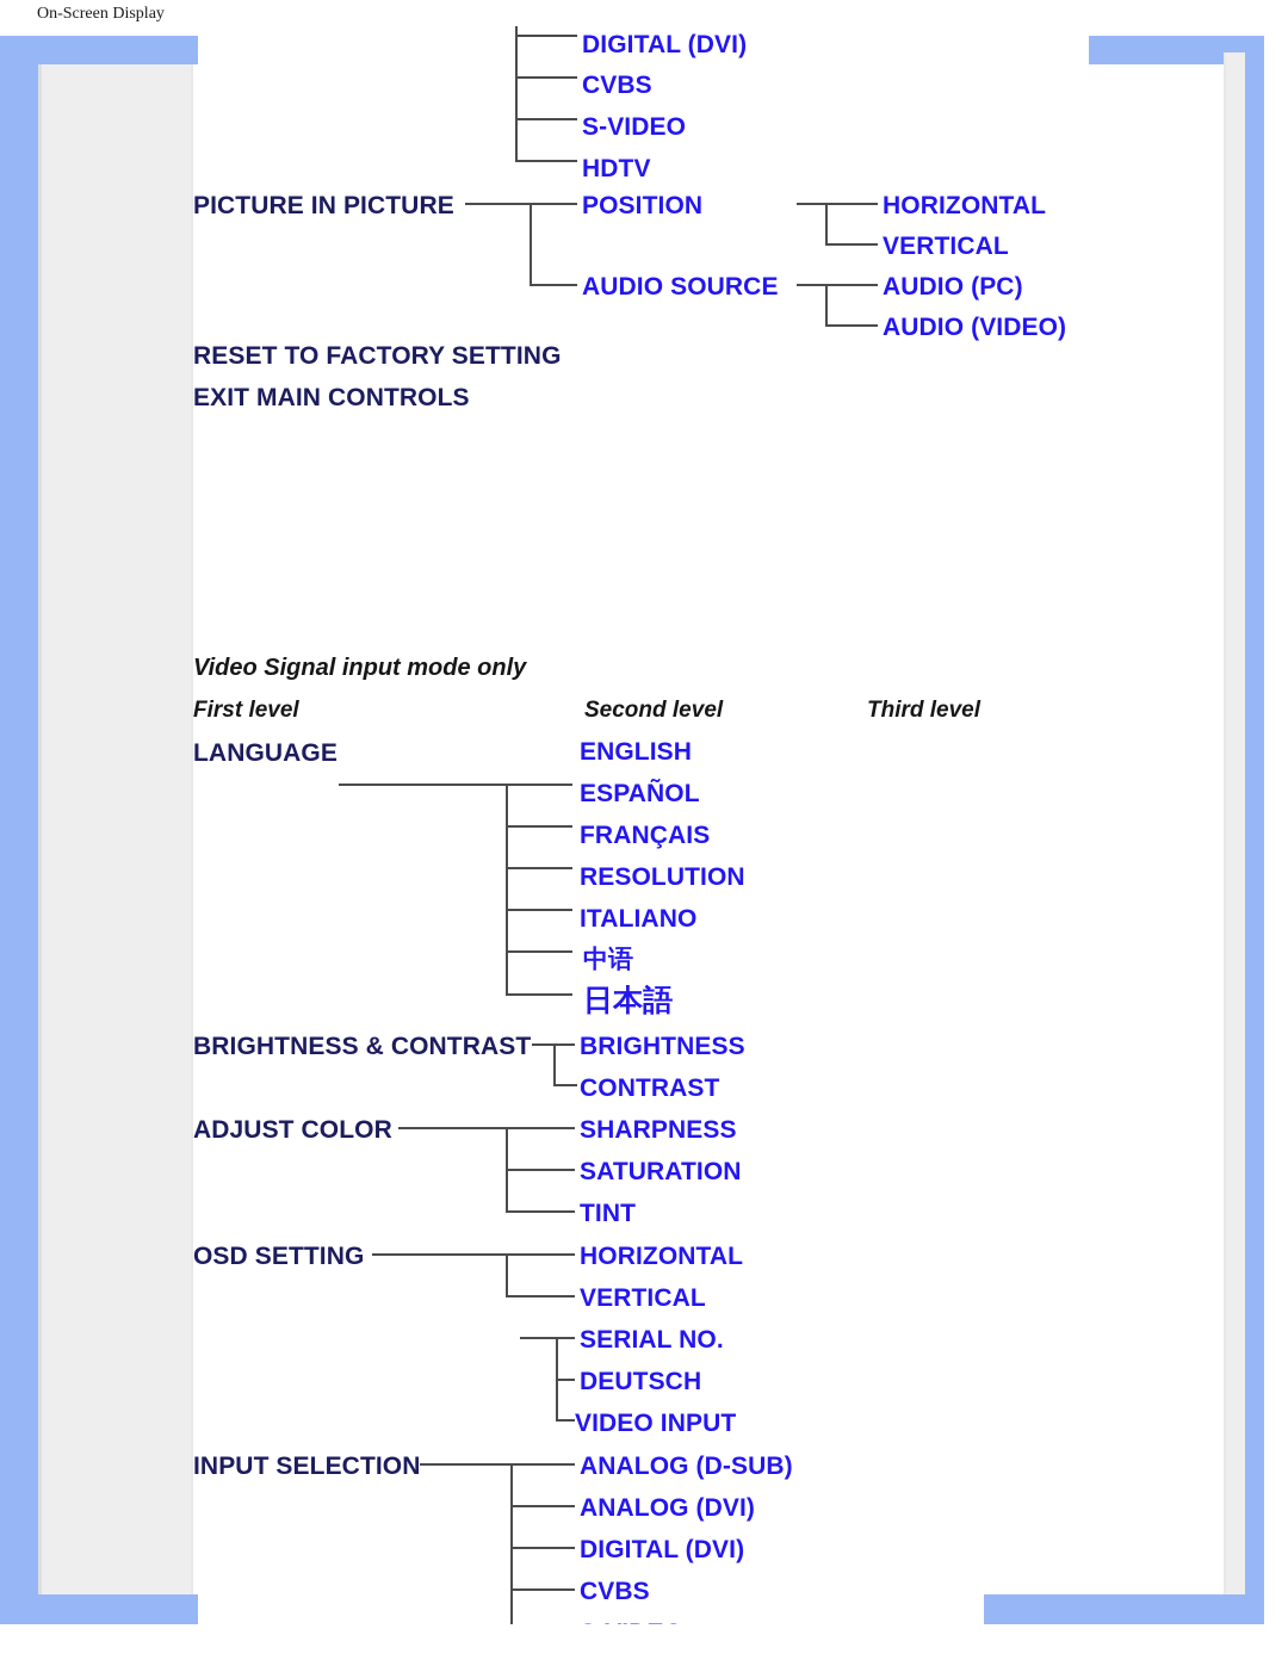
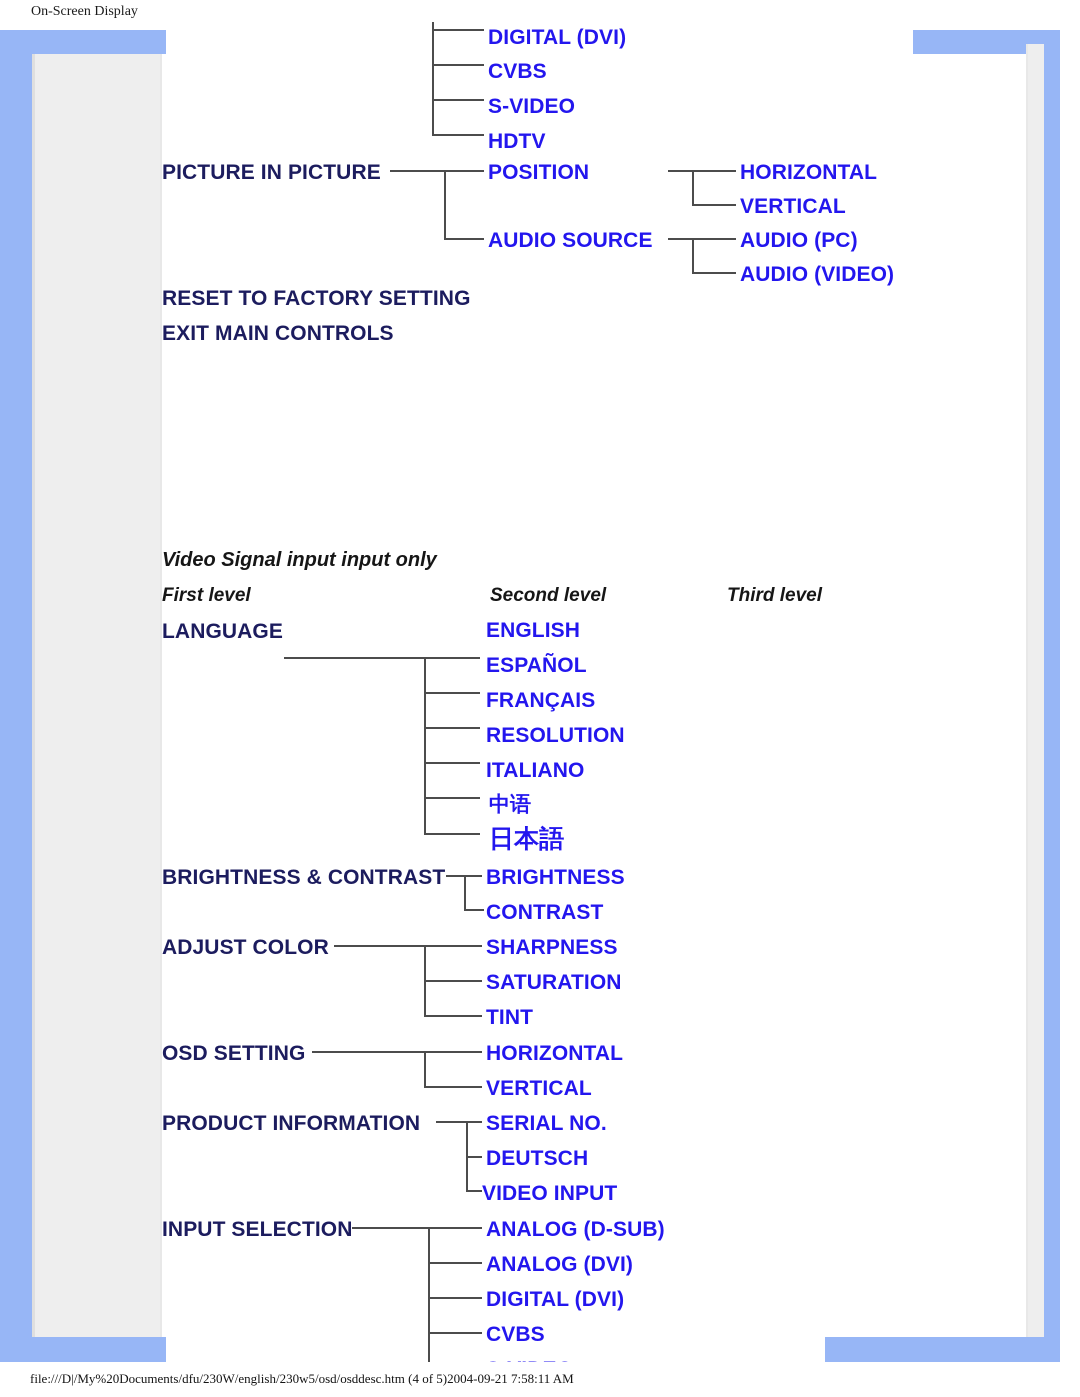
  On-Screen Display
  DIGITAL (DVI)
  CVBS
  S-VIDEO
  HDTV
  PICTURE IN PICTURE
  POSITION
  AUDIO SOURCE
  HORIZONTAL
  VERTICAL
  AUDIO (PC)
  AUDIO (VIDEO)
  RESET TO FACTORY SETTING
  EXIT MAIN CONTROLS
- Video Signal input mode only
+ Video Signal input input only
  First level
  Second level
  Third level
  LANGUAGE
  ENGLISH
  ESPAÑOL
  FRANÇAIS
  RESOLUTION
  ITALIANO
  中语
  日本語
  BRIGHTNESS & CONTRAST
  BRIGHTNESS
  CONTRAST
  ADJUST COLOR
  SHARPNESS
  SATURATION
  TINT
  OSD SETTING
  HORIZONTAL
  VERTICAL
+ PRODUCT INFORMATION
  SERIAL NO.
  DEUTSCH
  VIDEO INPUT
  INPUT SELECTION
  ANALOG (D-SUB)
  ANALOG (DVI)
  DIGITAL (DVI)
  CVBS
+ file:///D|/My%20Documents/dfu/230W/english/230w5/osd/osddesc.htm (4 of 5)2004-09-21 7:58:11 AM
